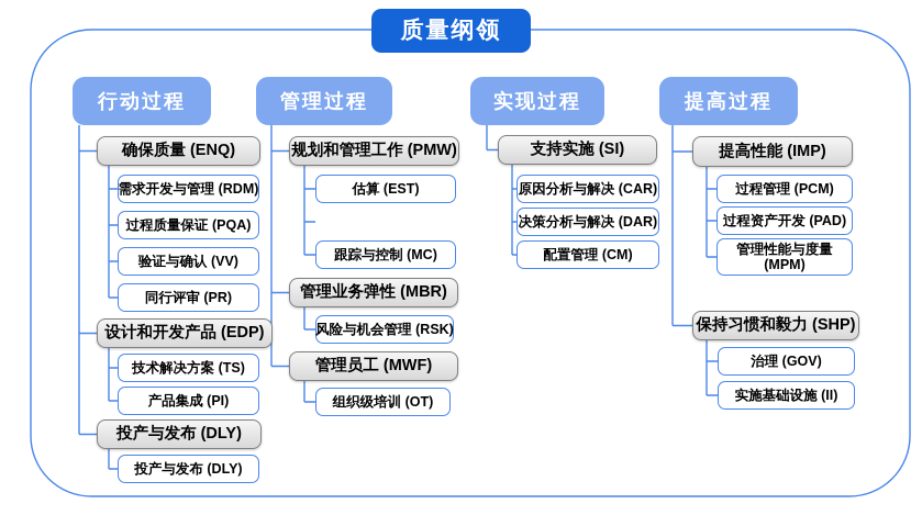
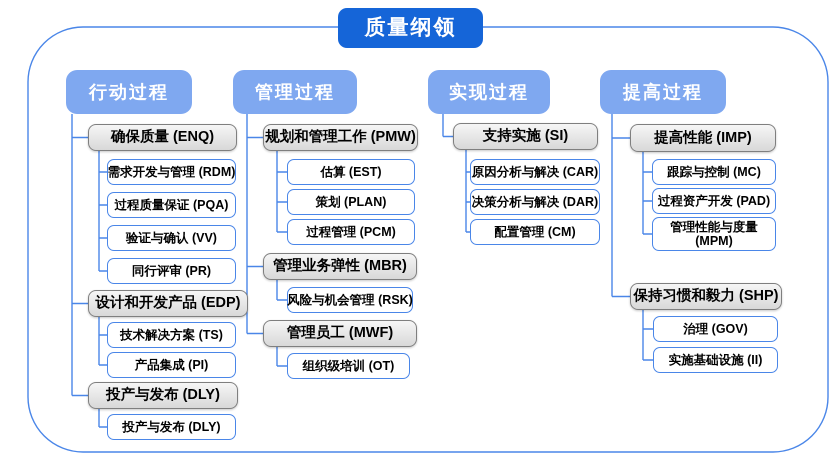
  质量纲领
  行动过程
  管理过程
  实现过程
  提高过程
  确保质量 (ENQ)
  需求开发与管理 (RDM)
  过程质量保证 (PQA)
  验证与确认 (VV)
  同行评审 (PR)
  设计和开发产品 (EDP)
  技术解决方案 (TS)
  产品集成 (PI)
  投产与发布 (DLY)
  投产与发布 (DLY)
  规划和管理工作 (PMW)
  估算 (EST)
+ 策划 (PLAN)
- 跟踪与控制 (MC)
+ 过程管理 (PCM)
  管理业务弹性 (MBR)
  风险与机会管理 (RSK)
  管理员工 (MWF)
  组织级培训 (OT)
  支持实施 (SI)
  原因分析与解决 (CAR)
  决策分析与解决 (DAR)
  配置管理 (CM)
  提高性能 (IMP)
- 过程管理 (PCM)
+ 跟踪与控制 (MC)
  过程资产开发 (PAD)
  管理性能与度量 (MPM)
  保持习惯和毅力 (SHP)
  治理 (GOV)
  实施基础设施 (II)
